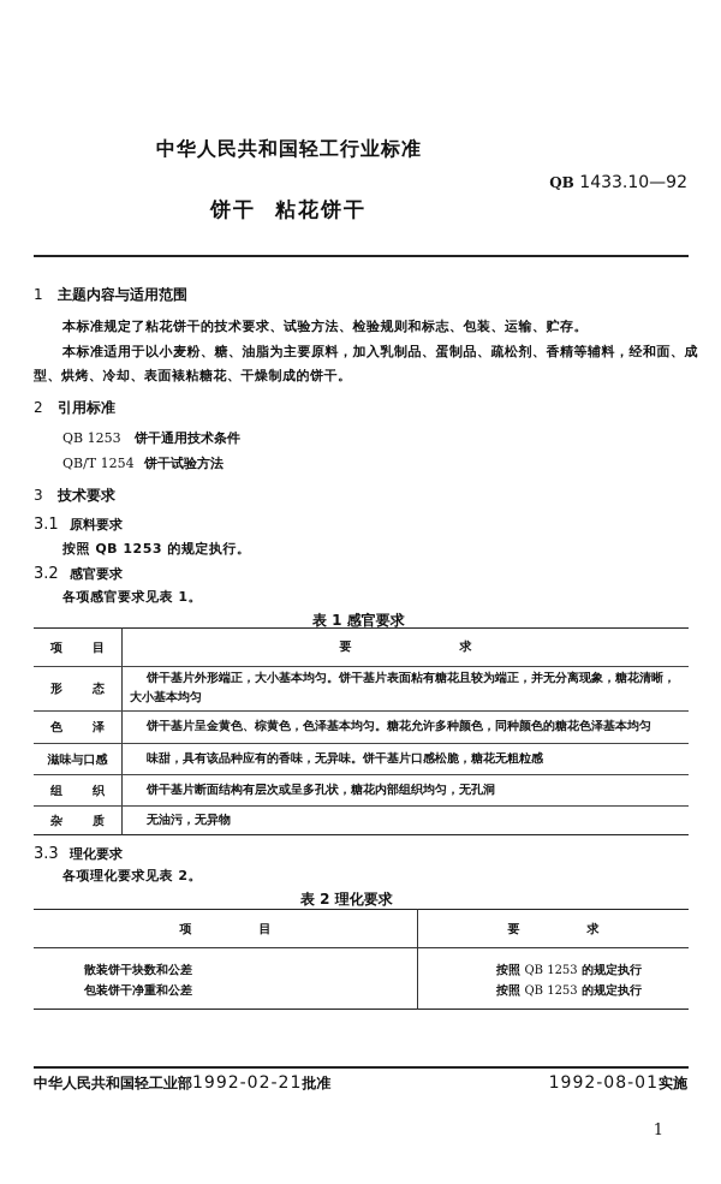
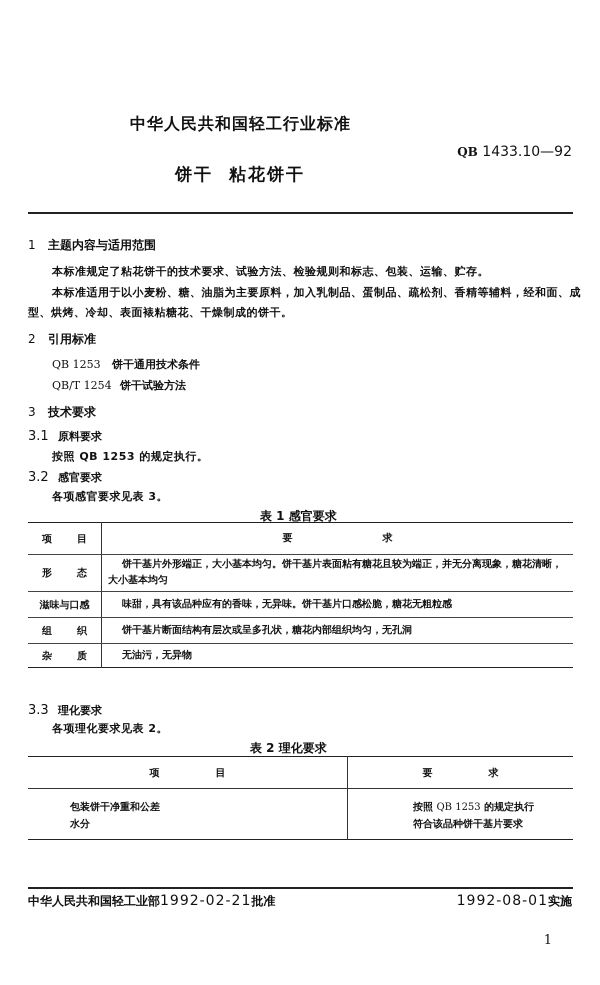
  中华人民共和国轻工行业标准
  QB 1433.10—92
  饼干 粘花饼干
  1 主题内容与适用范围
  本标准规定了粘花饼干的技术要求、试验方法、检验规则和标志、包装、运输、贮存。
  本标准适用于以小麦粉、糖、油脂为主要原料，加入乳制品、蛋制品、疏松剂、香精等辅料，经和面、成
  型、烘烤、冷却、表面裱粘糖花、干燥制成的饼干。
  2 引用标准
  QB 1253 饼干通用技术条件
  QB/T 1254 饼干试验方法
  3 技术要求
  3.1 原料要求
  按照 QB 1253 的规定执行。
  3.2 感官要求
- 各项感官要求见表 1。
+ 各项感官要求见表 3。
  表 1 感官要求
  项 目	要 求
  形 态	饼干基片外形端正，大小基本均匀。饼干基片表面粘有糖花且较为端正，并无分离现象，糖花清晰，大小基本均匀
- 色 泽	饼干基片呈金黄色、棕黄色，色泽基本均匀。糖花允许多种颜色，同种颜色的糖花色泽基本均匀
  滋味与口感	味甜，具有该品种应有的香味，无异味。饼干基片口感松脆，糖花无粗粒感
  组 织	饼干基片断面结构有层次或呈多孔状，糖花内部组织均匀，无孔洞
  杂 质	无油污，无异物
  3.3 理化要求
  各项理化要求见表 2。
  表 2 理化要求
  项 目	要 求
- 散装饼干块数和公差	按照 QB 1253 的规定执行
  包装饼干净重和公差	按照 QB 1253 的规定执行
+ 水分	符合该品种饼干基片要求
  中华人民共和国轻工业部1992-02-21批准
  1992-08-01实施
  1
